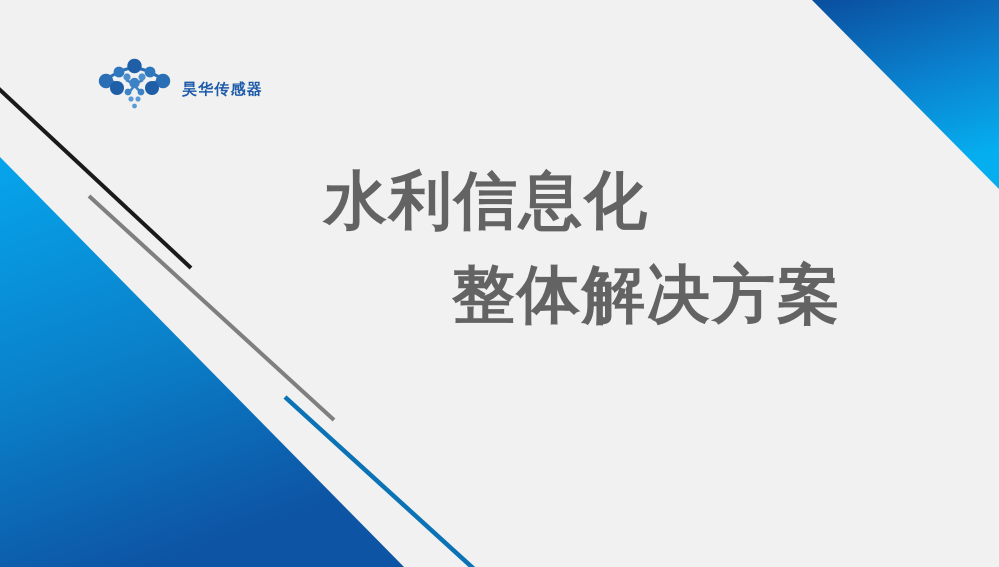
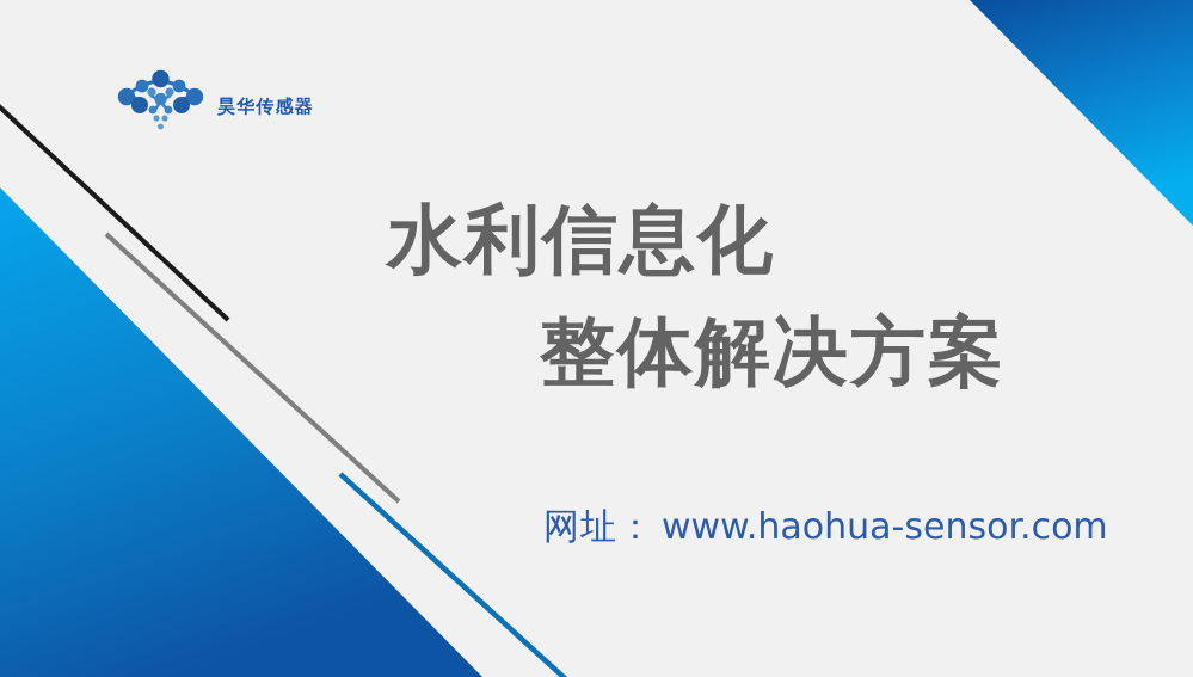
  昊华传感器
  水利信息化
  整体解决方案
+ 网址：
+ www.haohua-sensor.com
